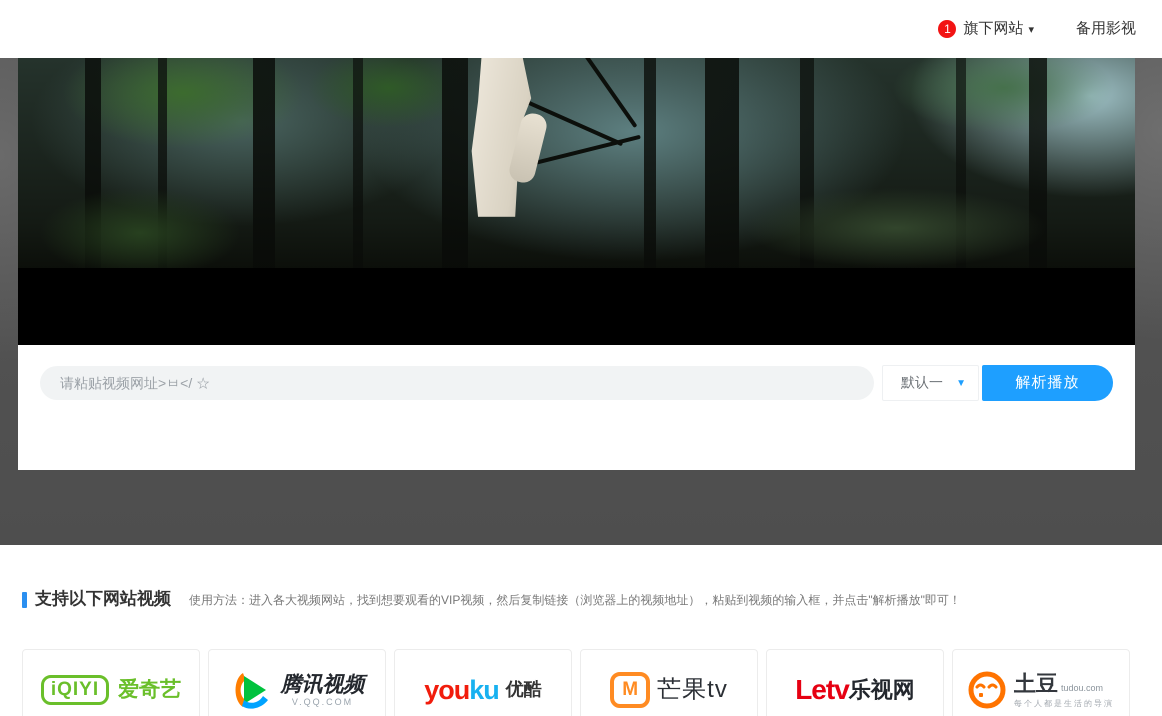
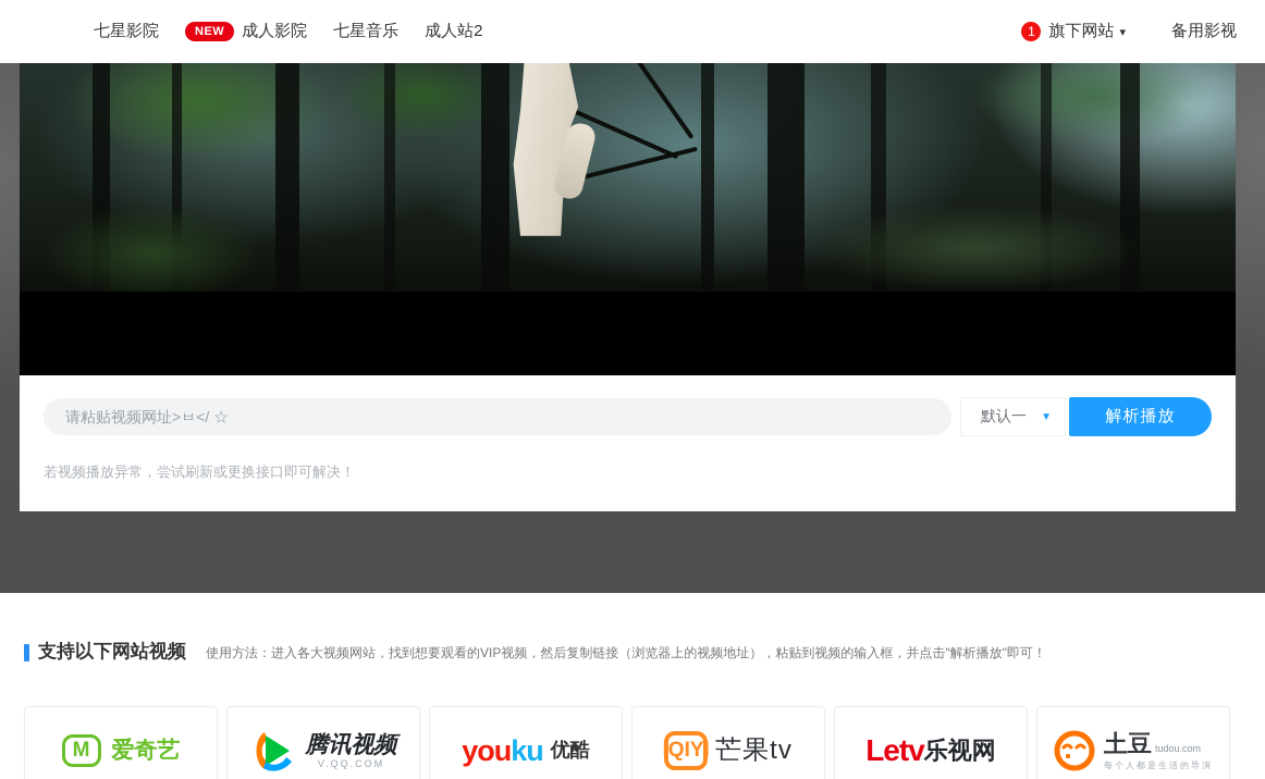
+ 七星影院
+ NEW
+ 成人影院
+ 七星音乐
+ 成人站2
  1
  旗下网站
  ▾
  备用影视
  请粘贴视频网址>ㅂ</ ☆
  默认一
  ▼
  解析播放
+ 若视频播放异常，尝试刷新或更换接口即可解决！
  支持以下网站视频
  使用方法：进入各大视频网站，找到想要观看的VIP视频，然后复制链接（浏览器上的视频地址），粘贴到视频的输入框，并点击"解析播放"即可！
- iQIYI
+ M
  爱奇艺
  腾讯视频
  V.QQ.COM
  youku
  优酷
- M
+ iQIYI
  芒果tv
  Letv
  乐视网
  土豆
  tudou.com
  每个人都是生活的导演
